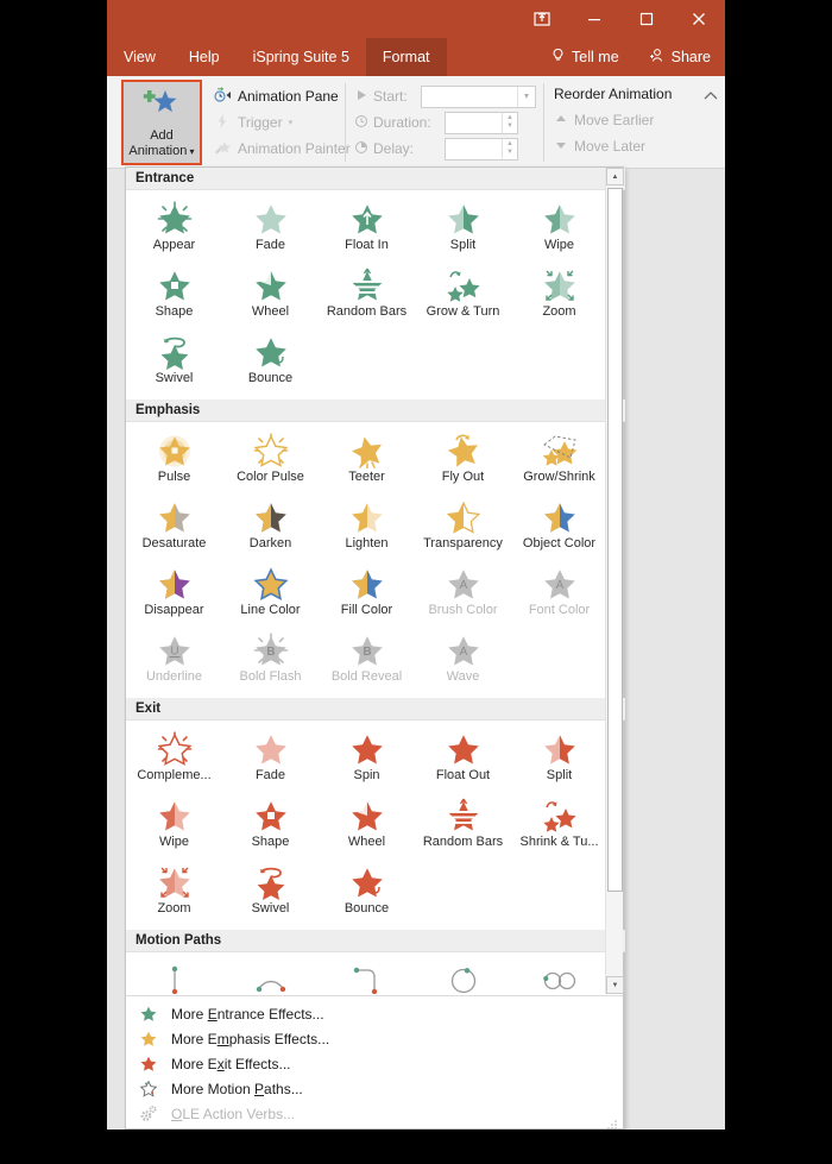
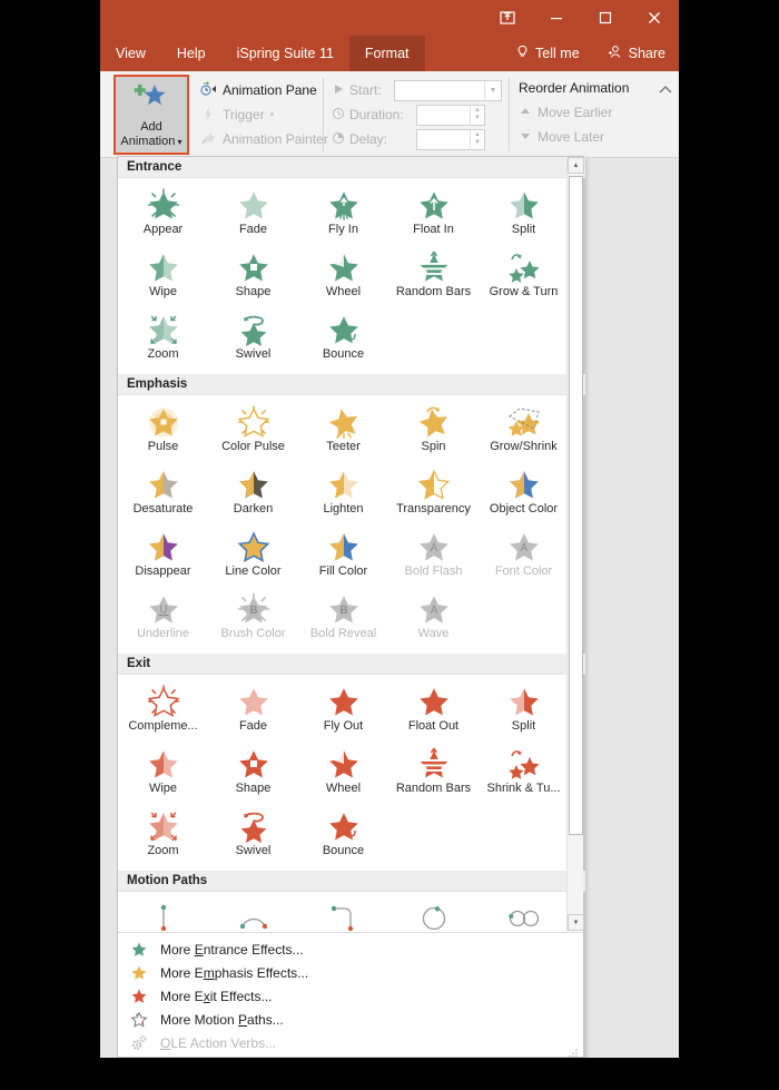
  View
  Help
- iSpring Suite 5
+ iSpring Suite 11
  Format
  Tell me
  Share
  Add
  Animation ▾
  Animation Pane
  Trigger
  Animation Painter
  Start:
  Duration:
  Delay:
  Reorder Animation
  Move Earlier
  Move Later
  Entrance
  Appear
  Fade
+ Fly In
  Float In
  Split
  Wipe
  Shape
  Wheel
  Random Bars
  Grow & Turn
  Zoom
  Swivel
  Bounce
  Emphasis
  Pulse
  Color Pulse
  Teeter
- Fly Out
+ Spin
  Grow/Shrink
  Desaturate
  Darken
  Lighten
  Transparency
  Object Color
  Disappear
  Line Color
  Fill Color
  A
- Brush Color
+ Bold Flash
  A
  Font Color
  U
  Underline
  B
- Bold Flash
+ Brush Color
  B
  Bold Reveal
  A
  Wave
  Exit
  Compleme...
  Fade
- Spin
+ Fly Out
  Float Out
  Split
  Wipe
  Shape
  Wheel
  Random Bars
  Shrink & Tu...
  Zoom
  Swivel
  Bounce
  Motion Paths
  More Entrance Effects...
  More Emphasis Effects...
  More Exit Effects...
  More Motion Paths...
  OLE Action Verbs...
